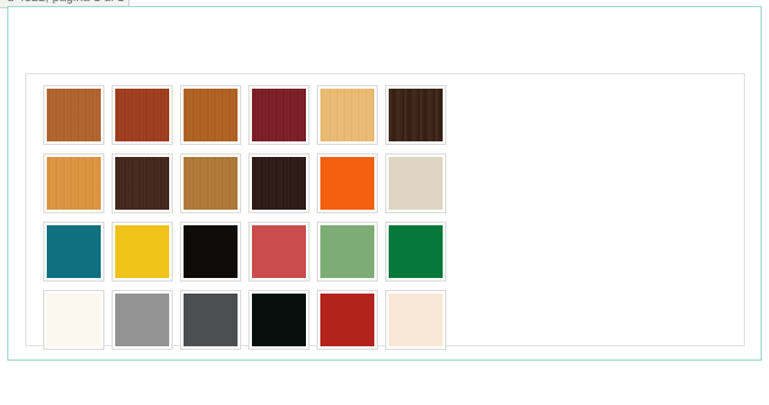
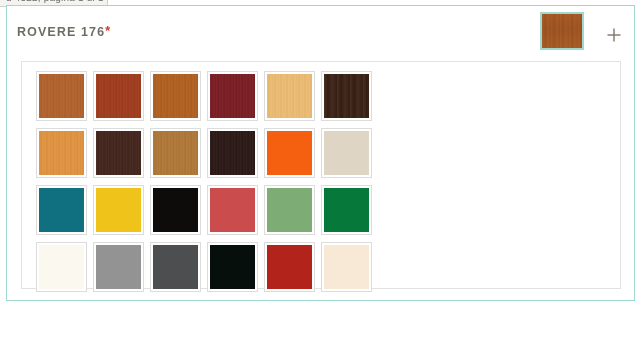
+ ROVERE 176*
